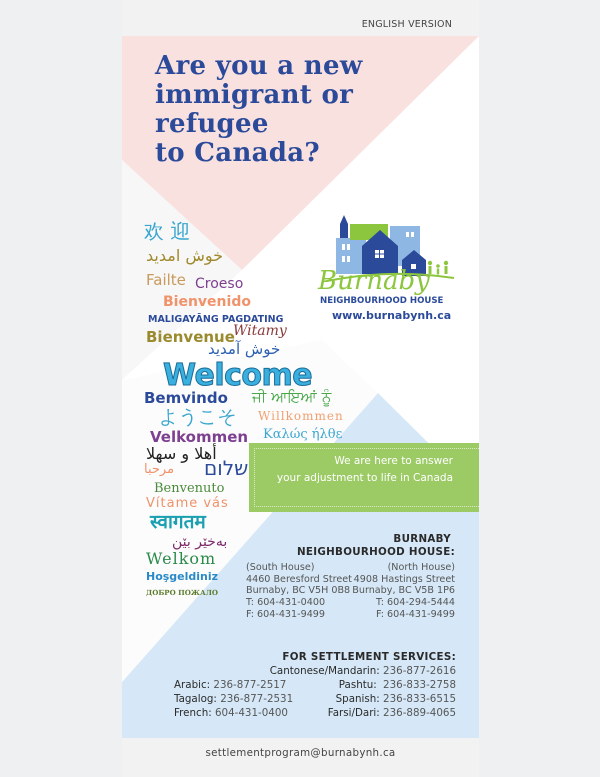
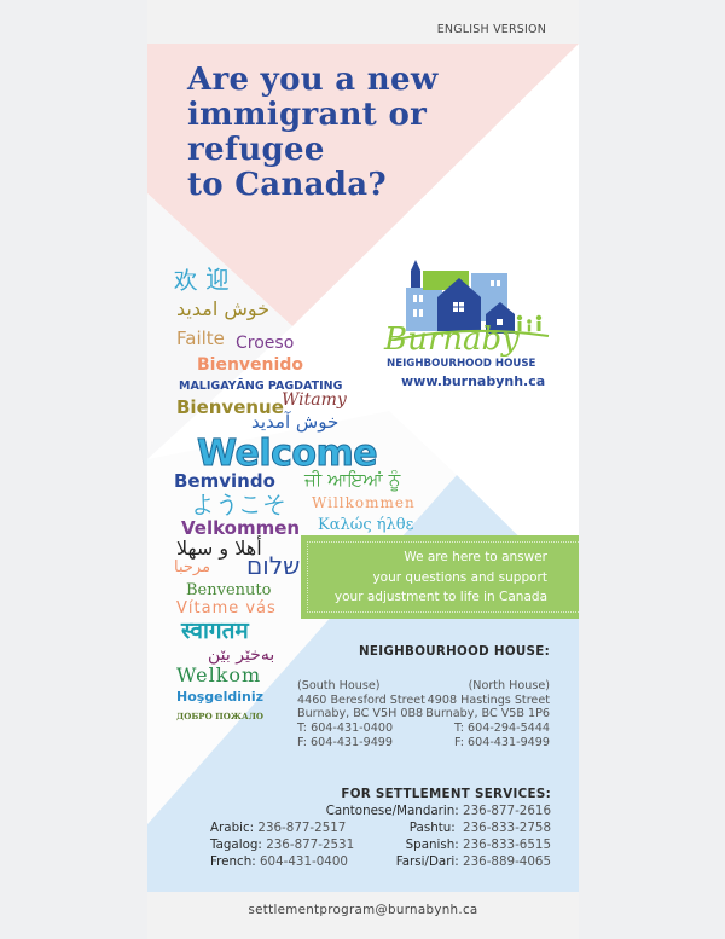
  ENGLISH VERSION
  Are you a new
  immigrant or
  refugee
  to Canada?
  欢 迎
  خوش امدید
  Failte
  Croeso
  Bienvenido
  MALIGAYĀNG PAGDATING
  Bienvenue
  Witamy
  خوش آمدید
  Welcome
  Bemvindo
  ਜੀ ਆਇਆਂ ਨੂੰ
  ようこそ
  Willkommen
  Velkommen
  Καλώς ήλθε
  أهلا و سهلا
  مرحبا
  שלום
  Benvenuto
  Vítame vás
  स्वागतम
  بەخێر بێن
  Welkom
  Hoşgeldiniz
  ДОБРО ПОЖАЛО
  Burnaby
  NEIGHBOURHOOD HOUSE
  www.burnabynh.ca
  We are here to answer
+ your questions and support
  your adjustment to life in Canada
- BURNABY
  NEIGHBOURHOOD HOUSE:
  (South House)
  4460 Beresford Street
  Burnaby, BC V5H 0B8
  T: 604-431-0400
  F: 604-431-9499
  (North House)
  4908 Hastings Street
  Burnaby, BC V5B 1P6
  T: 604-294-5444
  F: 604-431-9499
  FOR SETTLEMENT SERVICES:
  Cantonese/Mandarin: 236-877-2616
  Arabic: 236-877-2517
  Pashtu: 236-833-2758
  Tagalog: 236-877-2531
  Spanish: 236-833-6515
  French: 604-431-0400
  Farsi/Dari: 236-889-4065
  settlementprogram@burnabynh.ca
